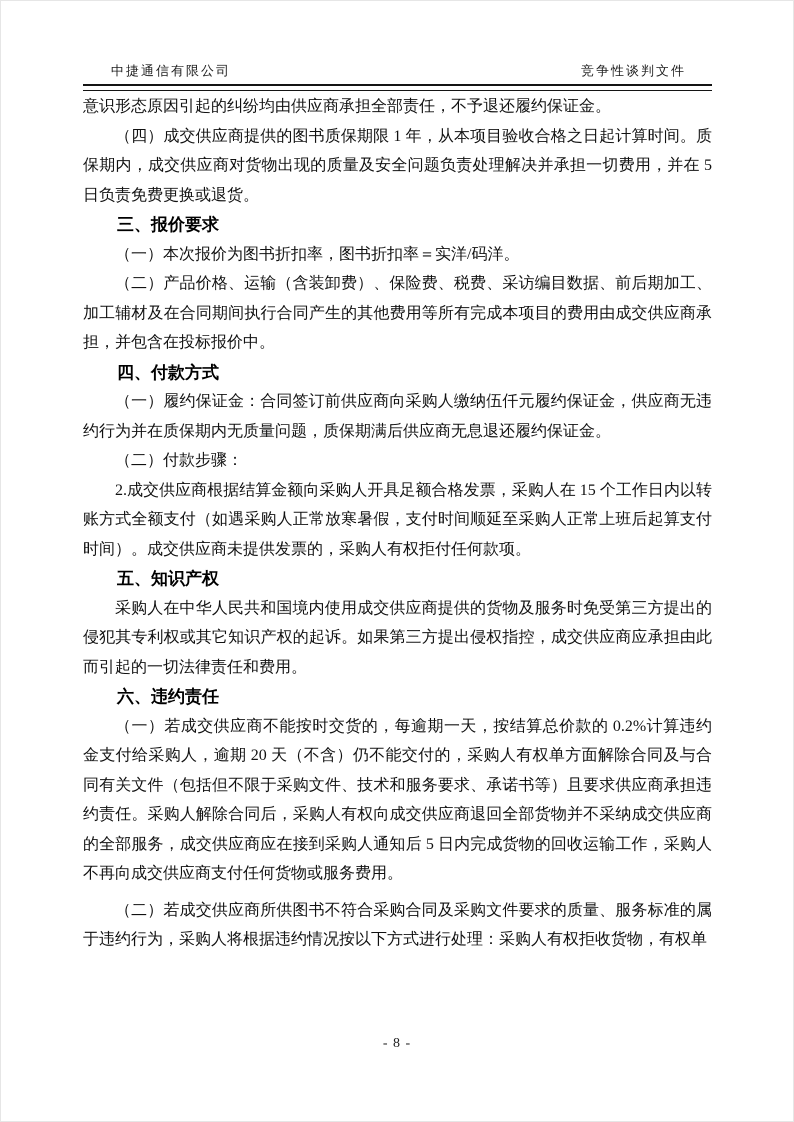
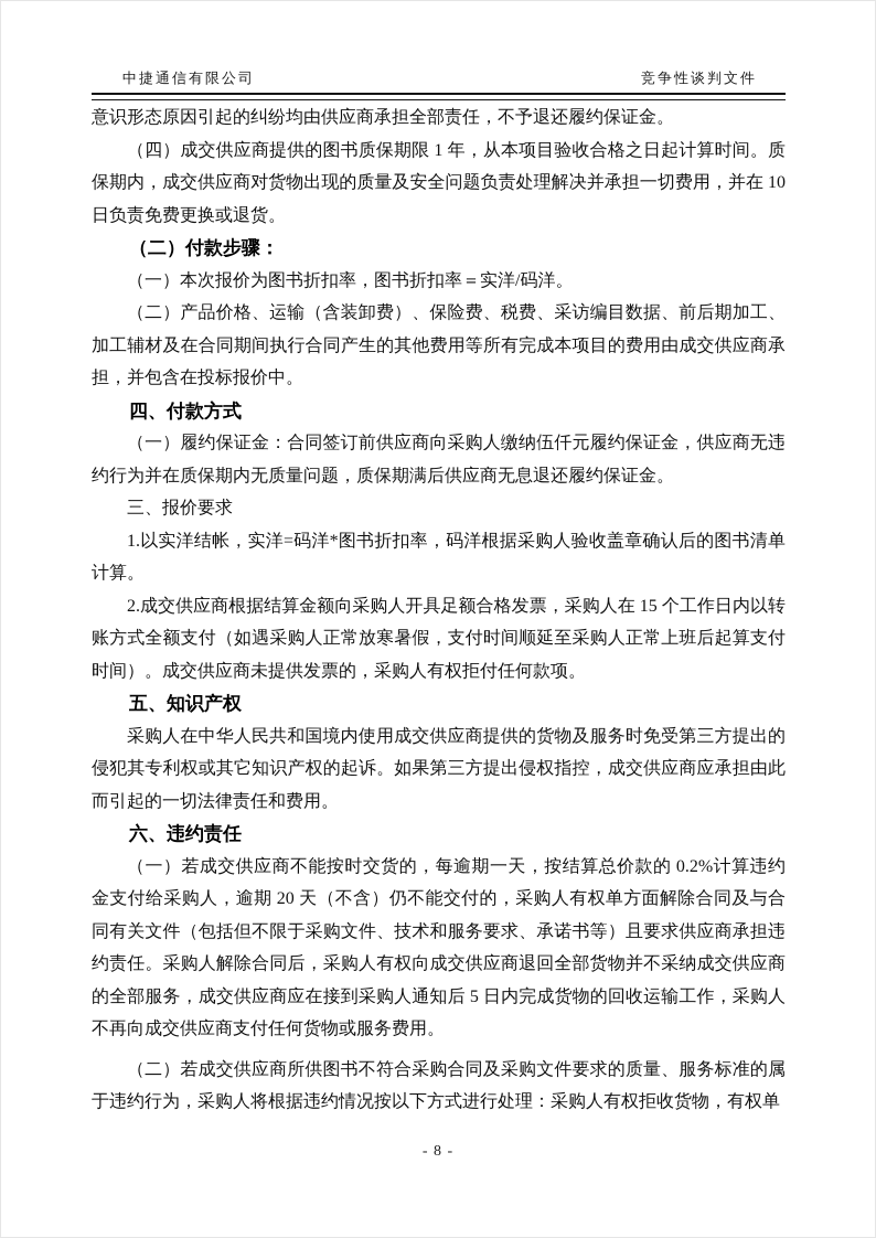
  中捷通信有限公司
  竞争性谈判文件
  意识形态原因引起的纠纷均由供应商承担全部责任，不予退还履约保证金。
- （四）成交供应商提供的图书质保期限 1 年，从本项目验收合格之日起计算时间。质保期内，成交供应商对货物出现的质量及安全问题负责处理解决并承担一切费用，并在 5 日负责免费更换或退货。
+ （四）成交供应商提供的图书质保期限 1 年，从本项目验收合格之日起计算时间。质保期内，成交供应商对货物出现的质量及安全问题负责处理解决并承担一切费用，并在 10 日负责免费更换或退货。
- 三、报价要求
+ （二）付款步骤：
  （一）本次报价为图书折扣率，图书折扣率＝实洋/码洋。
  （二）产品价格、运输（含装卸费）、保险费、税费、采访编目数据、前后期加工、加工辅材及在合同期间执行合同产生的其他费用等所有完成本项目的费用由成交供应商承担，并包含在投标报价中。
  四、付款方式
  （一）履约保证金：合同签订前供应商向采购人缴纳伍仟元履约保证金，供应商无违约行为并在质保期内无质量问题，质保期满后供应商无息退还履约保证金。
- （二）付款步骤：
+ 三、报价要求
+ 1.以实洋结帐，实洋=码洋*图书折扣率，码洋根据采购人验收盖章确认后的图书清单计算。
  2.成交供应商根据结算金额向采购人开具足额合格发票，采购人在 15 个工作日内以转账方式全额支付（如遇采购人正常放寒暑假，支付时间顺延至采购人正常上班后起算支付时间）。成交供应商未提供发票的，采购人有权拒付任何款项。
  五、知识产权
  采购人在中华人民共和国境内使用成交供应商提供的货物及服务时免受第三方提出的侵犯其专利权或其它知识产权的起诉。如果第三方提出侵权指控，成交供应商应承担由此而引起的一切法律责任和费用。
  六、违约责任
  （一）若成交供应商不能按时交货的，每逾期一天，按结算总价款的 0.2%计算违约金支付给采购人，逾期 20 天（不含）仍不能交付的，采购人有权单方面解除合同及与合同有关文件（包括但不限于采购文件、技术和服务要求、承诺书等）且要求供应商承担违约责任。采购人解除合同后，采购人有权向成交供应商退回全部货物并不采纳成交供应商的全部服务，成交供应商应在接到采购人通知后 5 日内完成货物的回收运输工作，采购人不再向成交供应商支付任何货物或服务费用。
  （二）若成交供应商所供图书不符合采购合同及采购文件要求的质量、服务标准的属于违约行为，采购人将根据违约情况按以下方式进行处理：采购人有权拒收货物，有权单
  - 8 -
